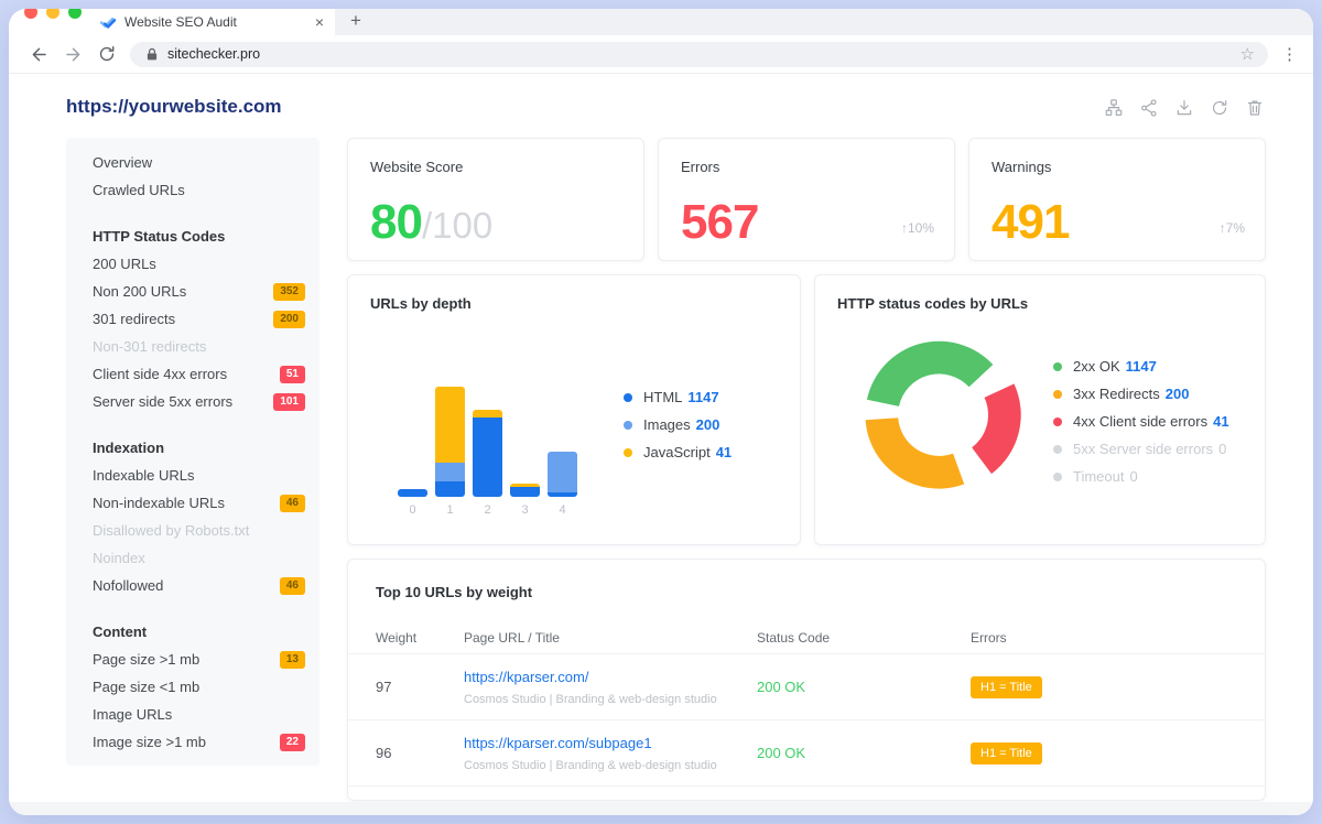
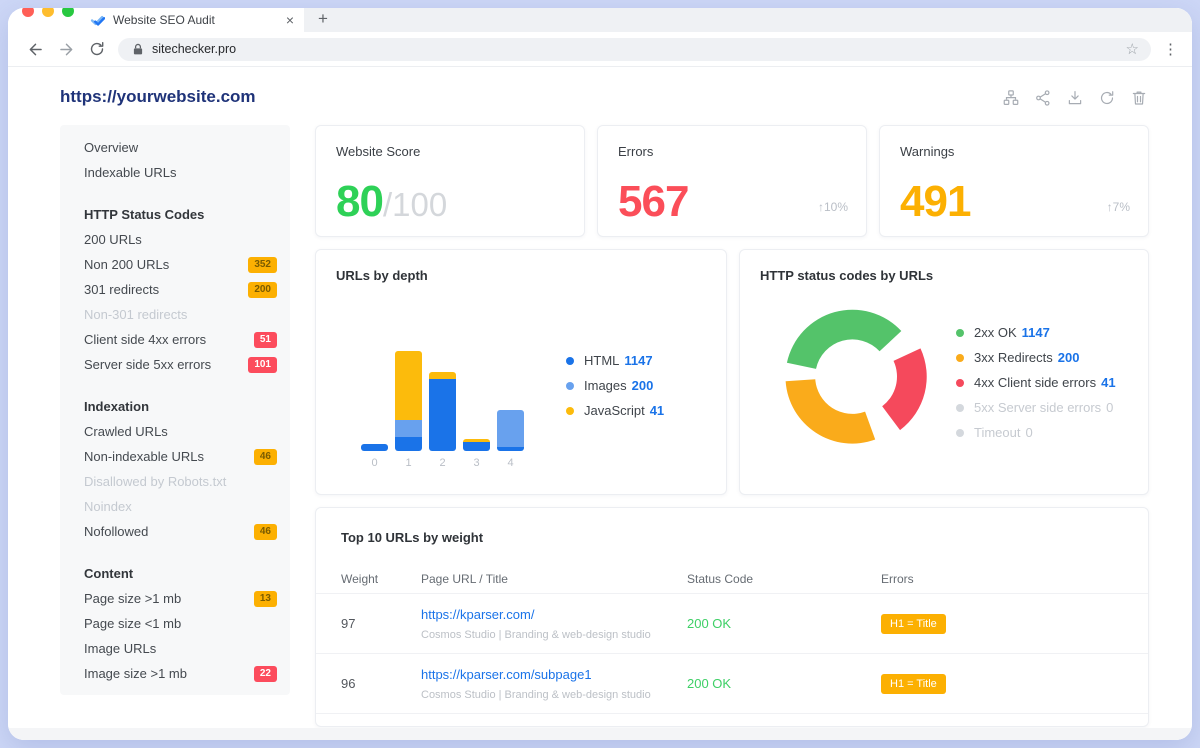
  Website SEO Audit
  ×
  +
  sitechecker.pro
  ☆
  ⋮
  https://yourwebsite.com
  Overview
- Crawled URLs
+ Indexable URLs
  HTTP Status Codes
  200 URLs
  Non 200 URLs
  352
  301 redirects
  200
  Non-301 redirects
  Client side 4xx errors
  51
  Server side 5xx errors
  101
  Indexation
- Indexable URLs
+ Crawled URLs
  Non-indexable URLs
  46
  Disallowed by Robots.txt
  Noindex
  Nofollowed
  46
  Content
  Page size >1 mb
  13
  Page size <1 mb
  Image URLs
  Image size >1 mb
  22
  Website Score
  80/100
  Errors
  567
  ↑10%
  Warnings
  491
  ↑7%
  URLs by depth
  0
  1
  2
  3
  4
  HTML
  1147
  Images
  200
  JavaScript
  41
  HTTP status codes by URLs
  2xx OK
  1147
  3xx Redirects
  200
  4xx Client side errors
  41
  5xx Server side errors
  0
  Timeout
  0
  Top 10 URLs by weight
  Weight
  Page URL / Title
  Status Code
  Errors
  97
  https://kparser.com/
  Cosmos Studio | Branding & web-design studio
  200 OK
  H1 = Title
  96
  https://kparser.com/subpage1
  Cosmos Studio | Branding & web-design studio
  200 OK
  H1 = Title
